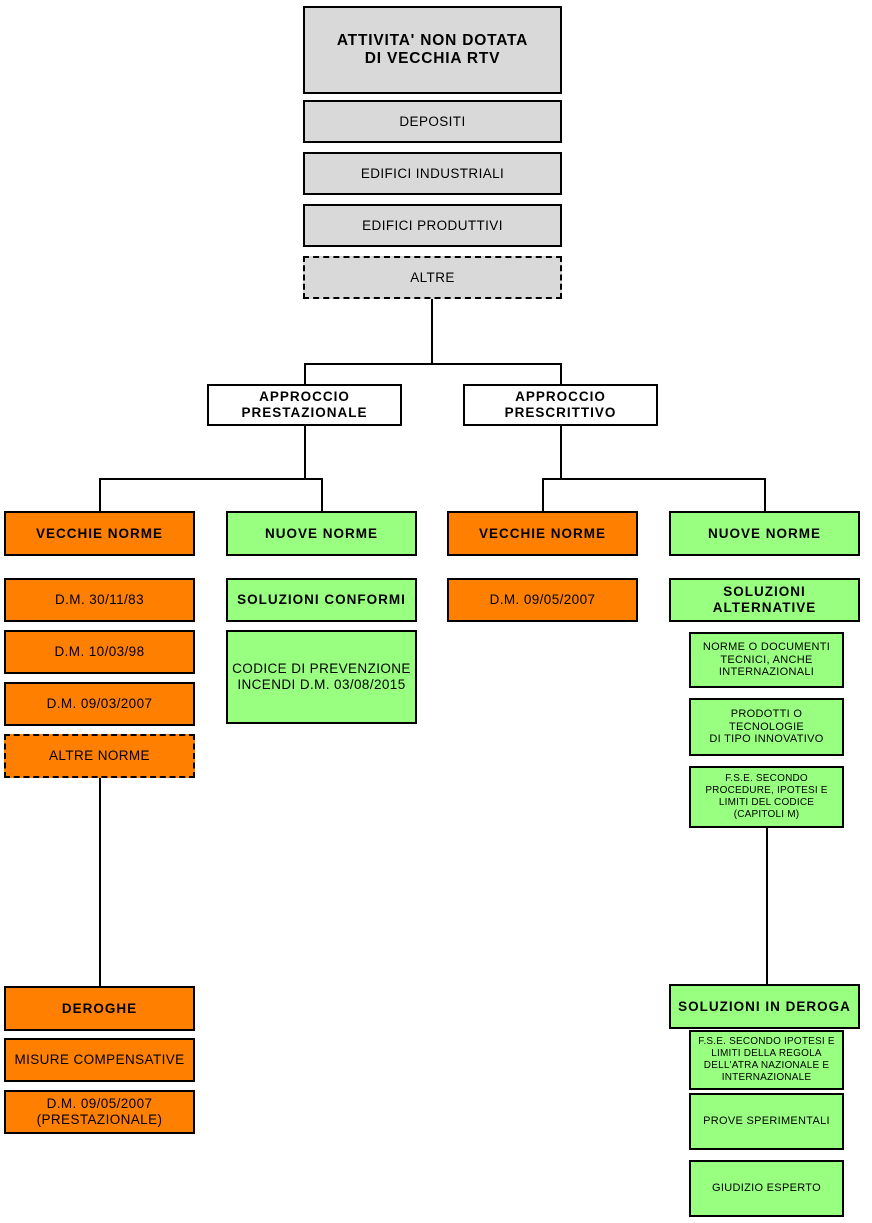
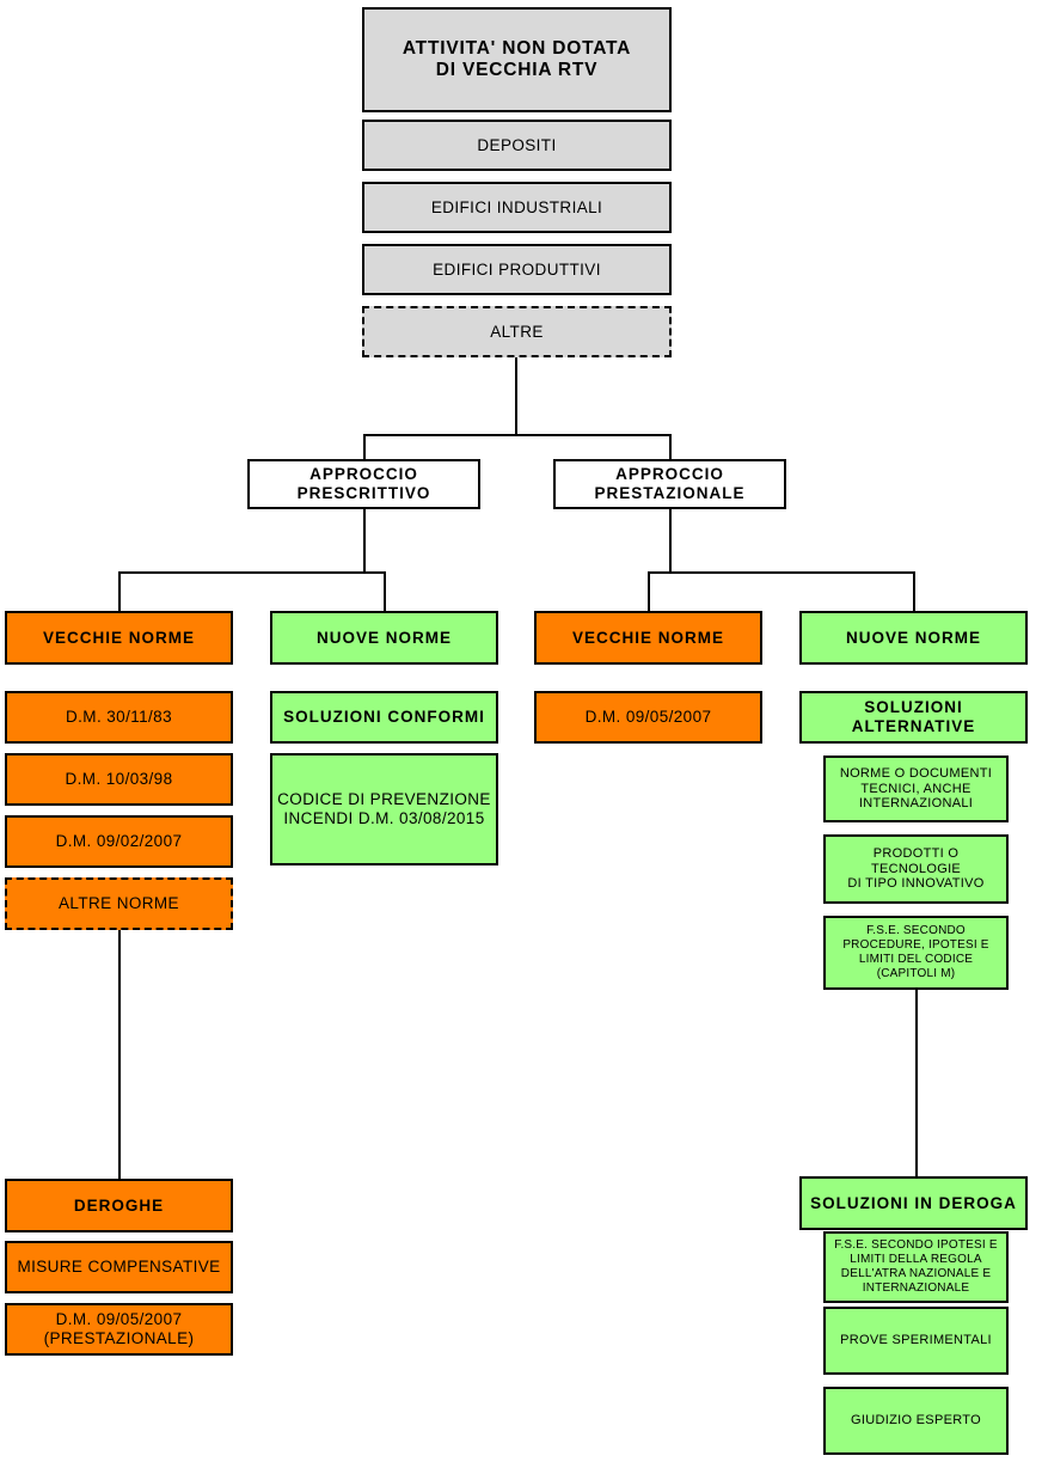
  ATTIVITA' NON DOTATA
  DI VECCHIA RTV
  DEPOSITI
  EDIFICI INDUSTRIALI
  EDIFICI PRODUTTIVI
  ALTRE
  APPROCCIO
- PRESTAZIONALE
+ PRESCRITTIVO
  APPROCCIO
- PRESCRITTIVO
+ PRESTAZIONALE
  VECCHIE NORME
  D.M. 30/11/83
  D.M. 10/03/98
- D.M. 09/03/2007
+ D.M. 09/02/2007
  ALTRE NORME
  NUOVE NORME
  SOLUZIONI CONFORMI
  CODICE DI PREVENZIONE
  INCENDI D.M. 03/08/2015
  VECCHIE NORME
  D.M. 09/05/2007
  NUOVE NORME
  SOLUZIONI
  ALTERNATIVE
  NORME O DOCUMENTI
  TECNICI, ANCHE
  INTERNAZIONALI
  PRODOTTI O TECNOLOGIE
  DI TIPO INNOVATIVO
  F.S.E. SECONDO
  PROCEDURE, IPOTESI E
  LIMITI DEL CODICE
  (CAPITOLI M)
  DEROGHE
  MISURE COMPENSATIVE
  D.M. 09/05/2007
  (PRESTAZIONALE)
  SOLUZIONI IN DEROGA
  F.S.E. SECONDO IPOTESI E
  LIMITI DELLA REGOLA
  DELL'ATRA NAZIONALE E
  INTERNAZIONALE
  PROVE SPERIMENTALI
  GIUDIZIO ESPERTO
